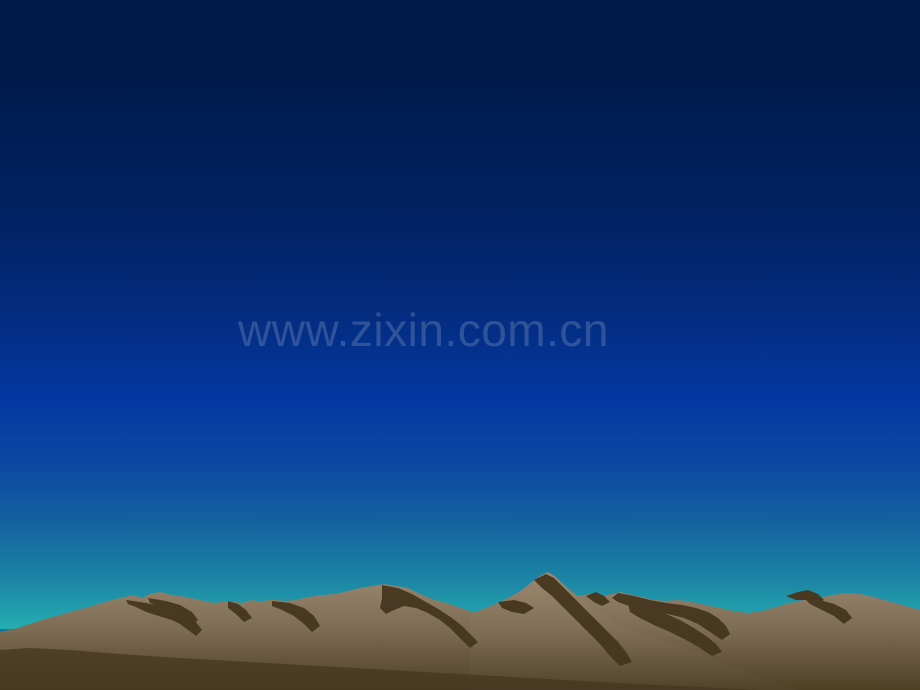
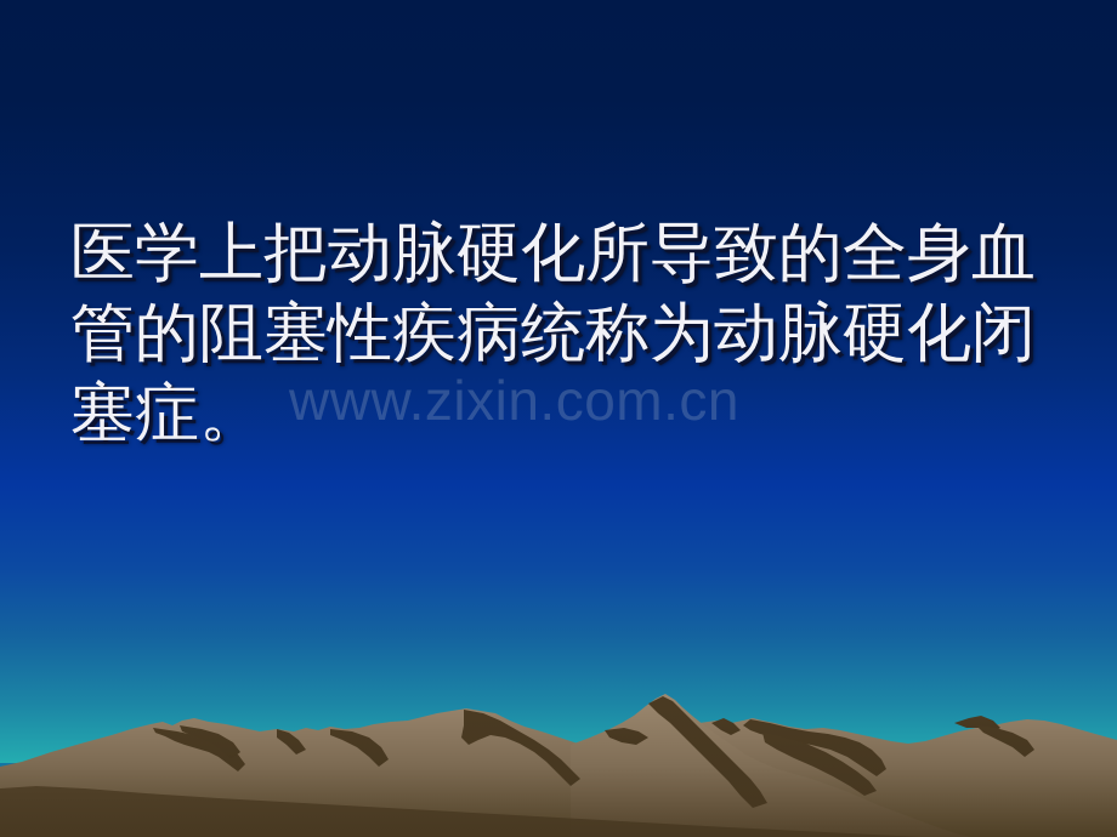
  www.zixin.com.cn
+ 医学上把动脉硬化所导致的全身血管的阻塞性疾病统称为动脉硬化闭塞症。
